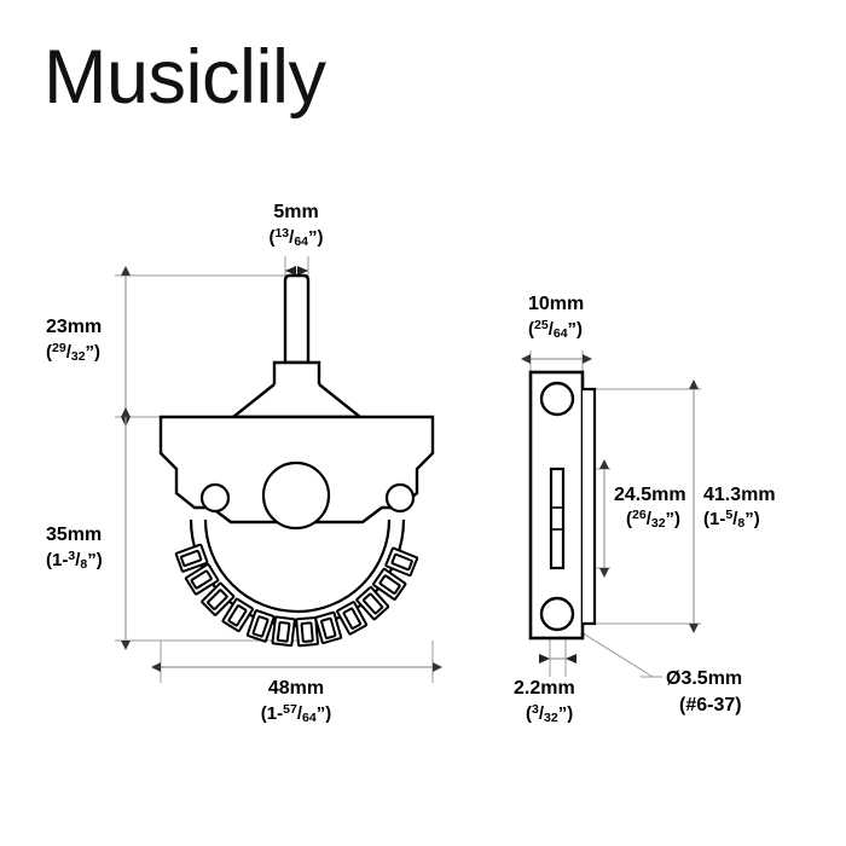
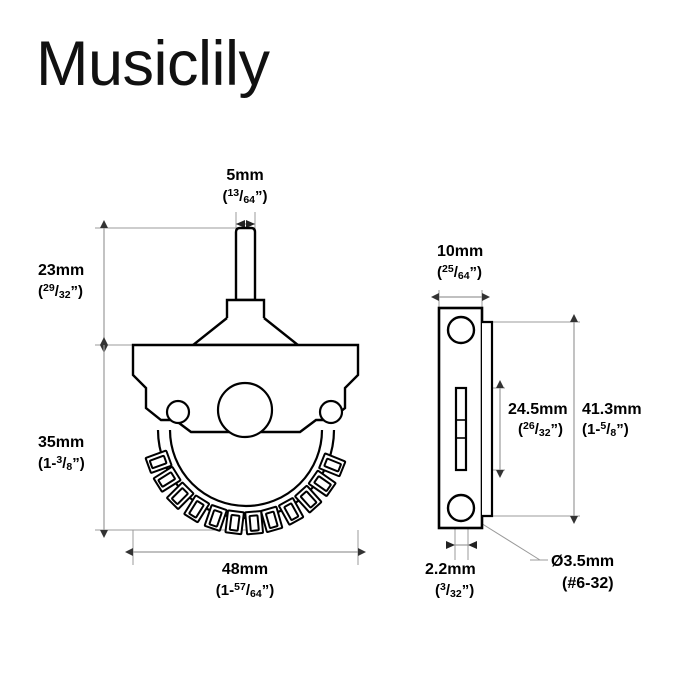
  Musiclily
  5mm
  (13/64”)
  23mm
  (29/32”)
  35mm
  (1-3/8”)
  48mm
  (1-57/64”)
  10mm
  (25/64”)
  24.5mm
  (26/32”)
  41.3mm
  (1-5/8”)
  2.2mm
  (3/32”)
  Ø3.5mm
- (#6-37)
+ (#6-32)
